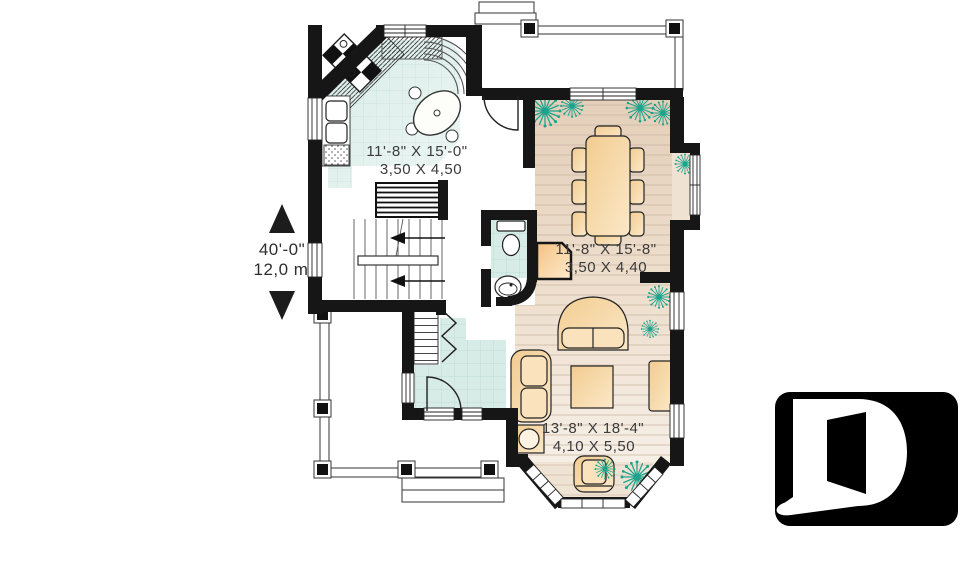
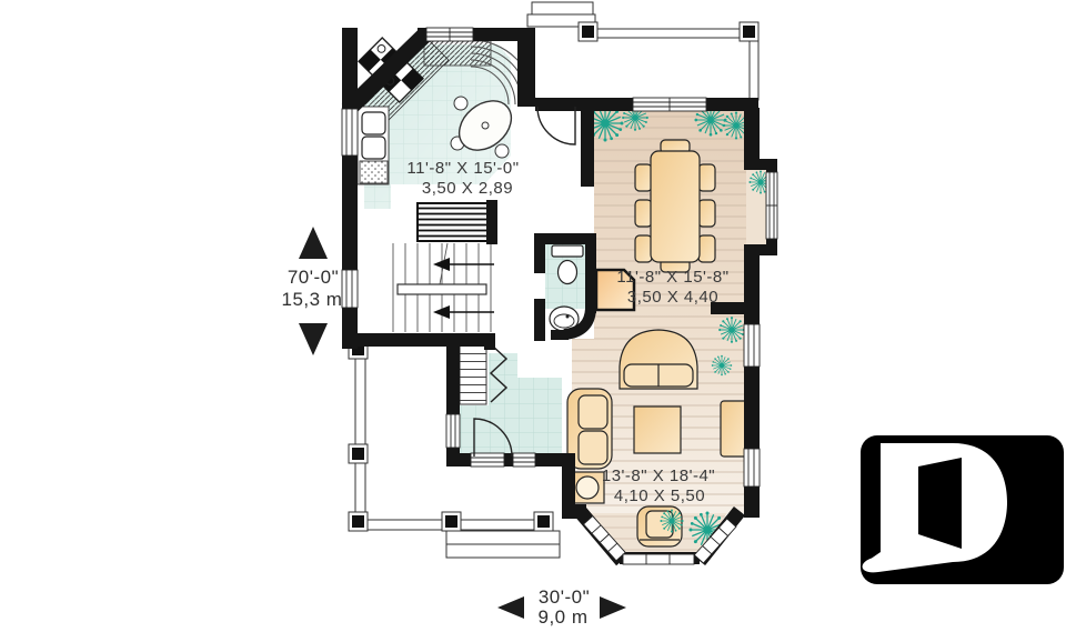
- 40'-0"
+ 70'-0"
- 12,0 m
+ 15,3 m
+ 30'-0"
+ 9,0 m
  11'-8" X 15'-0"
- 3,50 X 4,50
+ 3,50 X 2,89
  11'-8" X 15'-8"
  3,50 X 4,40
  13'-8" X 18'-4"
  4,10 X 5,50
